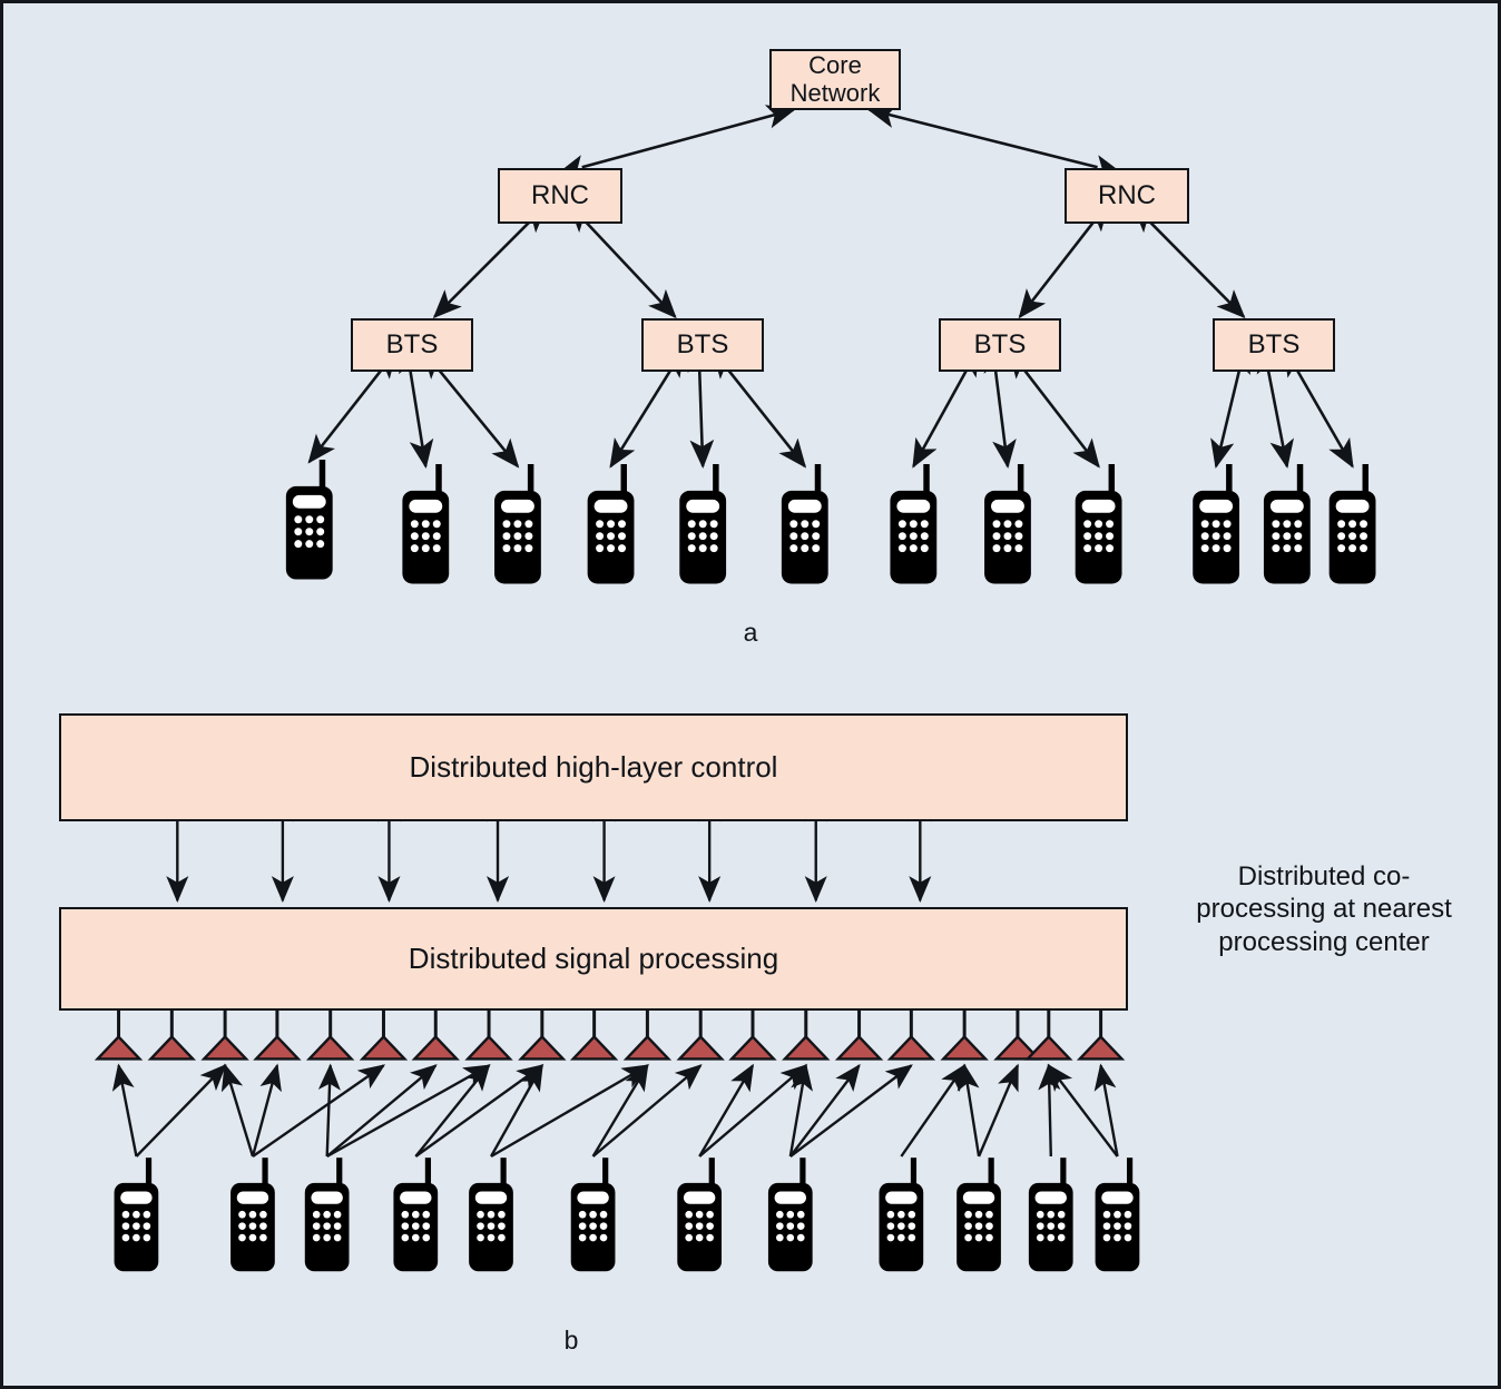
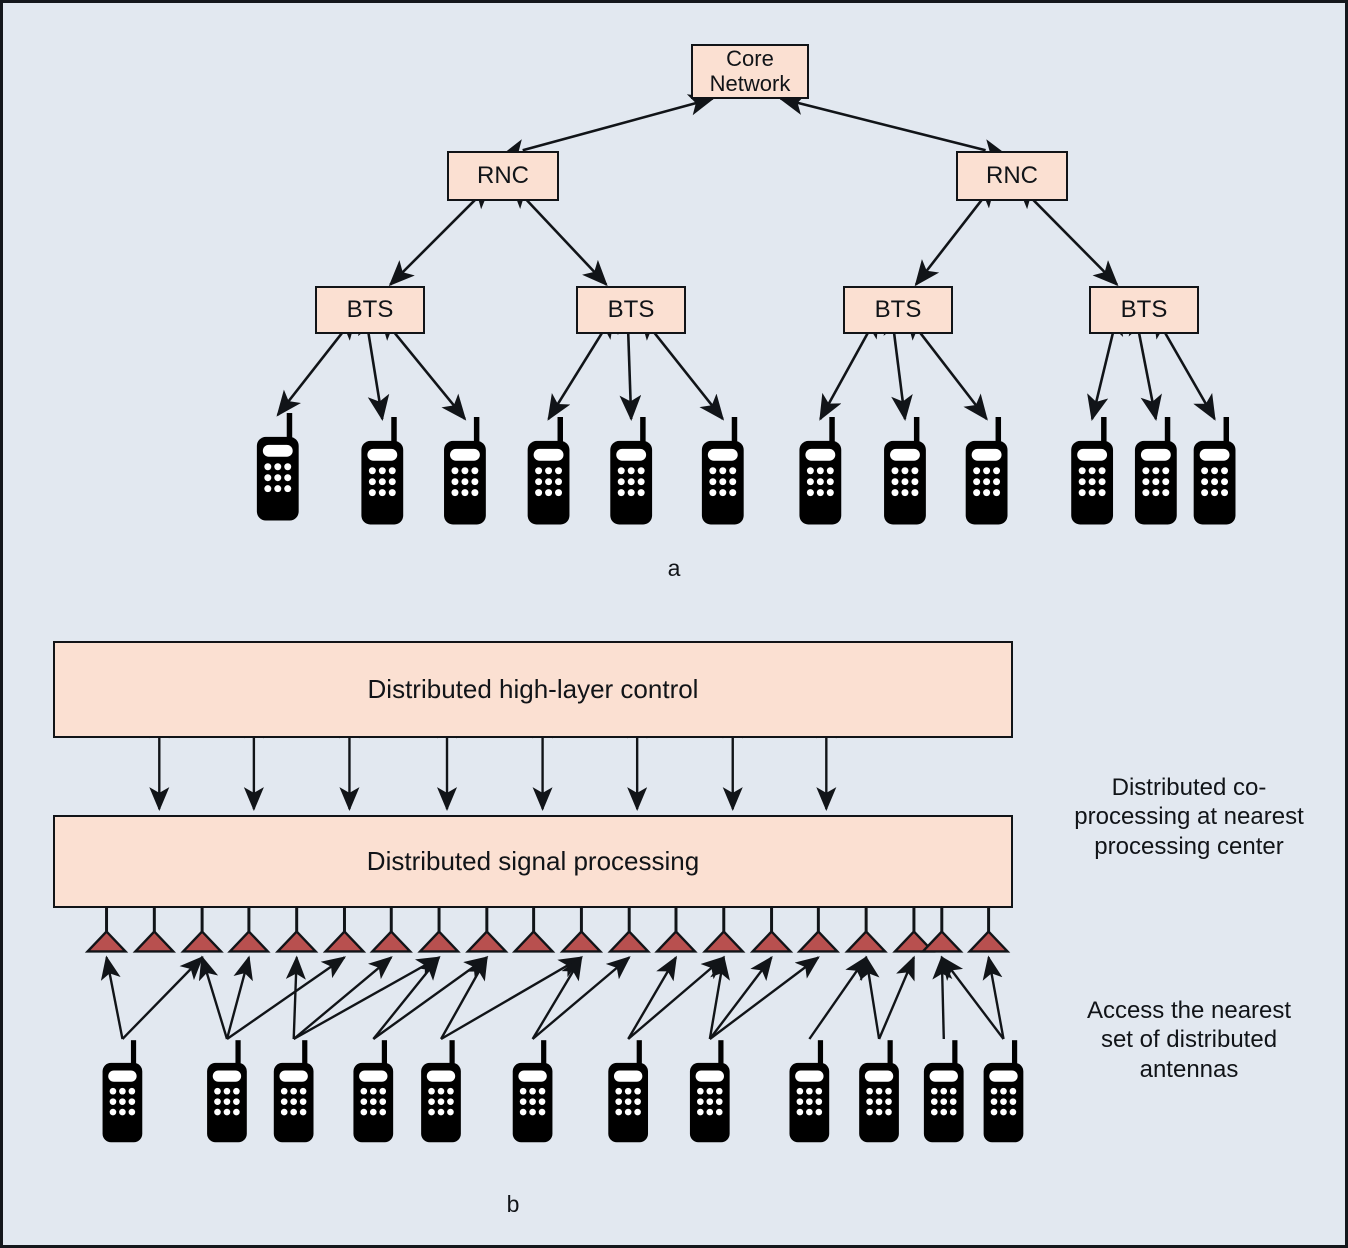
  Core
  Network
  RNC
  RNC
  BTS
  BTS
  BTS
  BTS
  a
  Distributed high-layer control
  Distributed signal processing
  Distributed co-
  processing at nearest
  processing center
+ Access the nearest
+ set of distributed
+ antennas
  b
